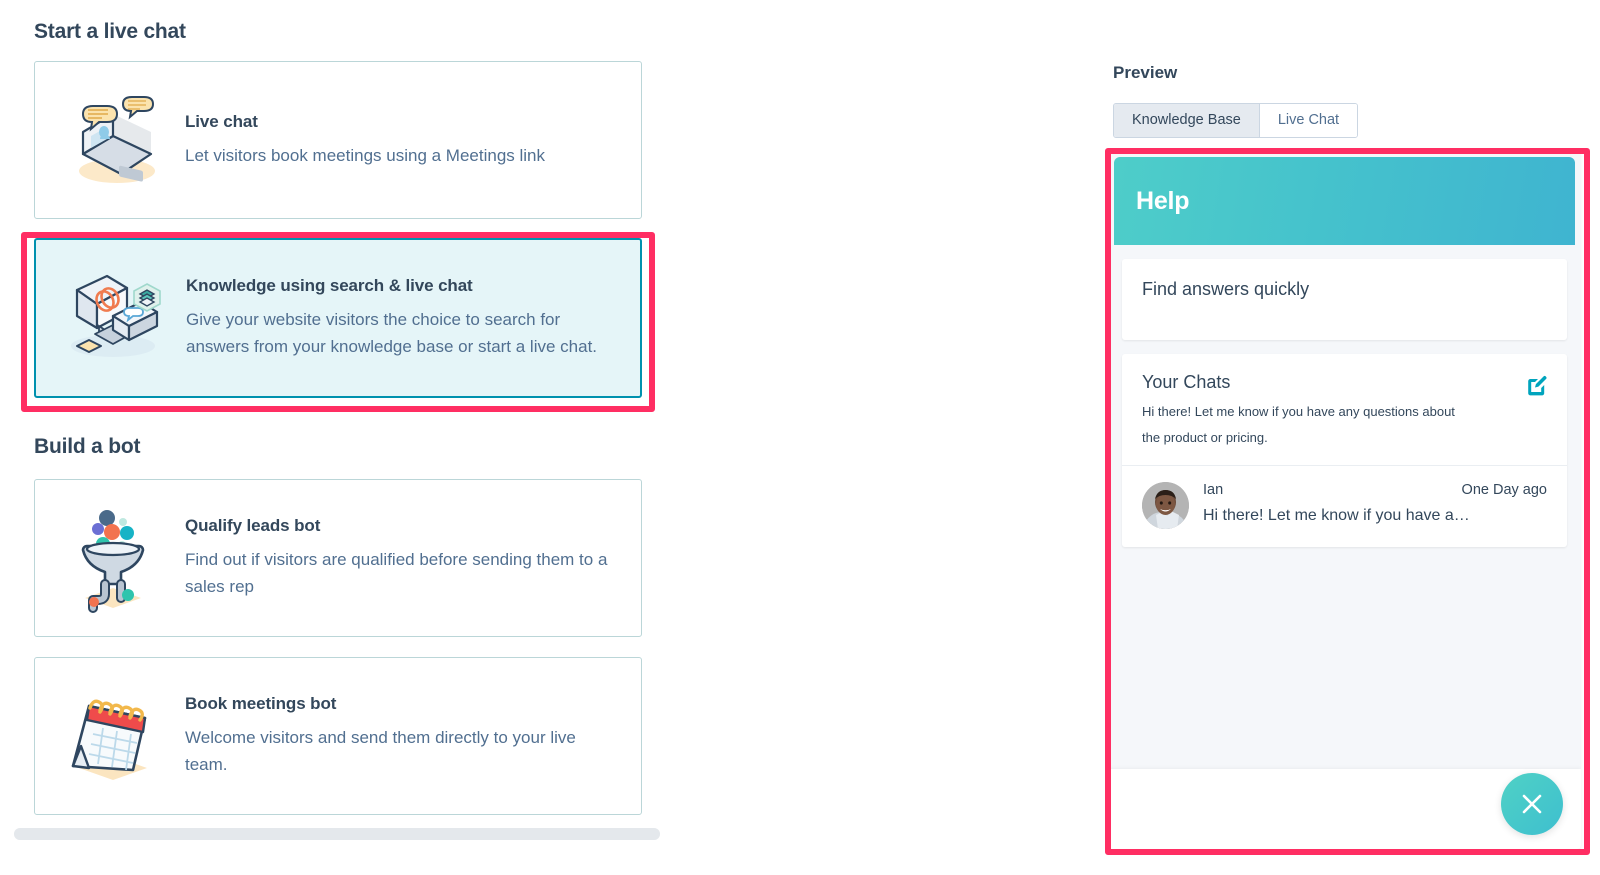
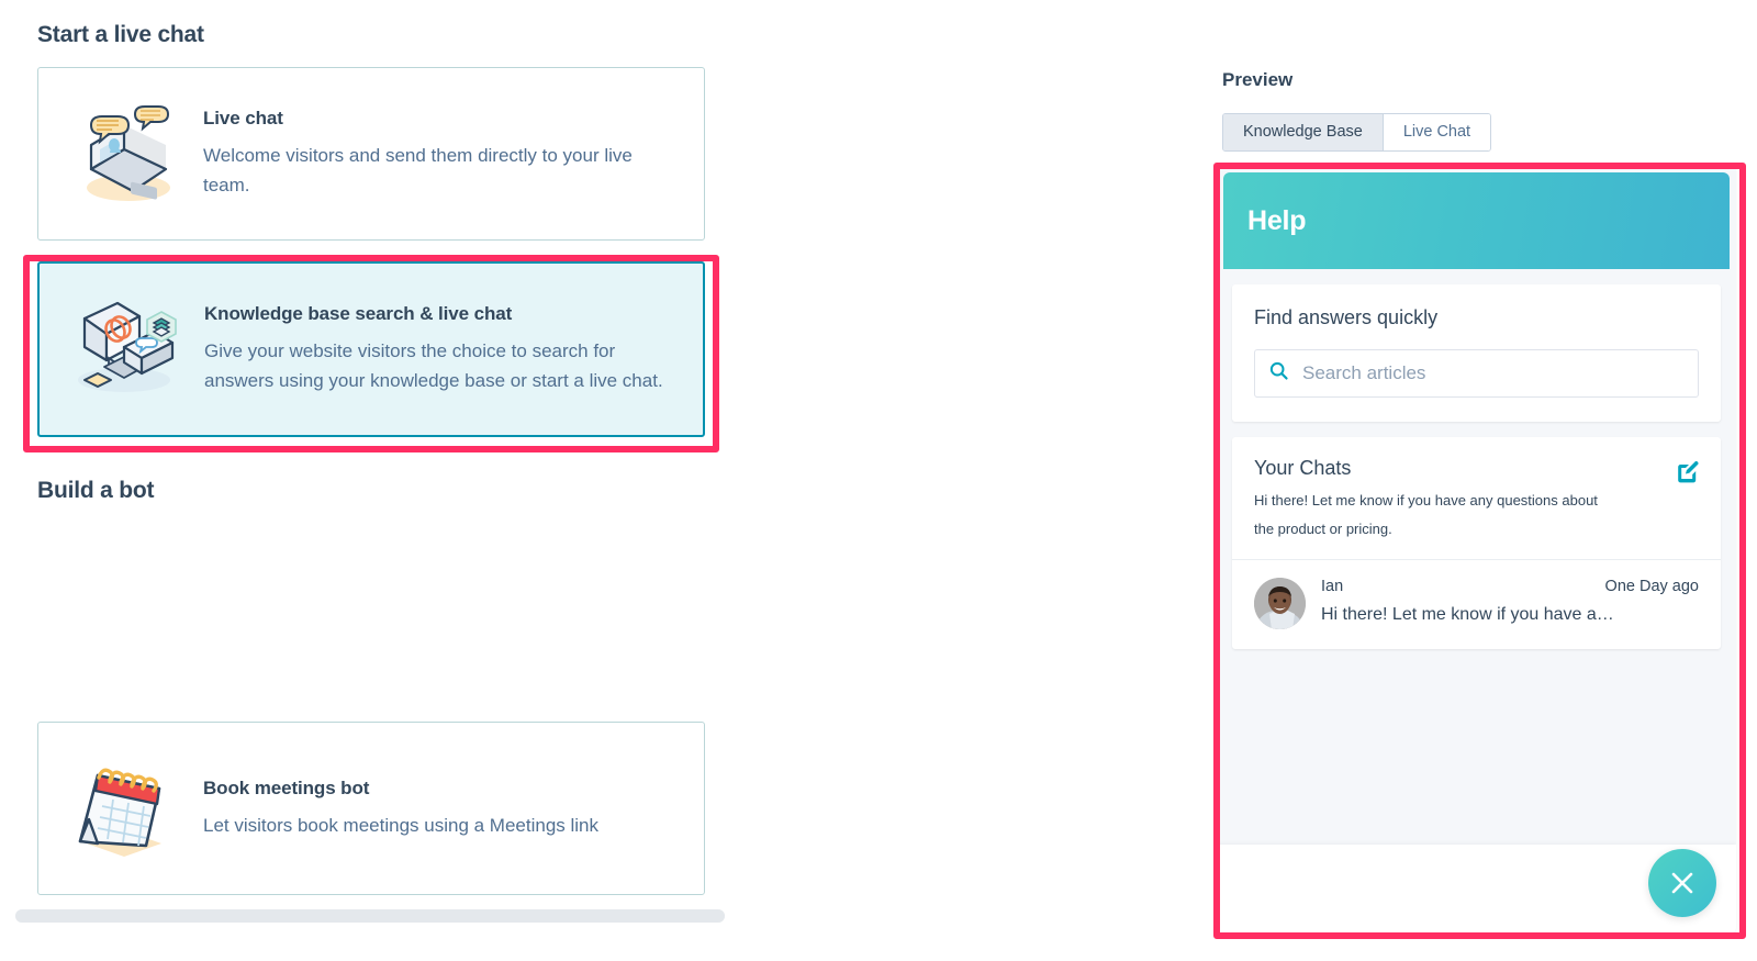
  Start a live chat
  Live chat
- Let visitors book meetings using a Meetings link
+ Welcome visitors and send them directly to your live team.
- Knowledge using search & live chat
+ Knowledge base search & live chat
- Give your website visitors the choice to search for answers from your knowledge base or start a live chat.
+ Give your website visitors the choice to search for answers using your knowledge base or start a live chat.
  Build a bot
- Qualify leads bot
- Find out if visitors are qualified before sending them to a sales rep
  Book meetings bot
- Welcome visitors and send them directly to your live team.
+ Let visitors book meetings using a Meetings link
  Preview
  Knowledge Base
  Live Chat
  Help
  Find answers quickly
+ Search articles
  Your Chats
  Hi there! Let me know if you have any questions about the product or pricing.
  Ian
  One Day ago
  Hi there! Let me know if you have a…
